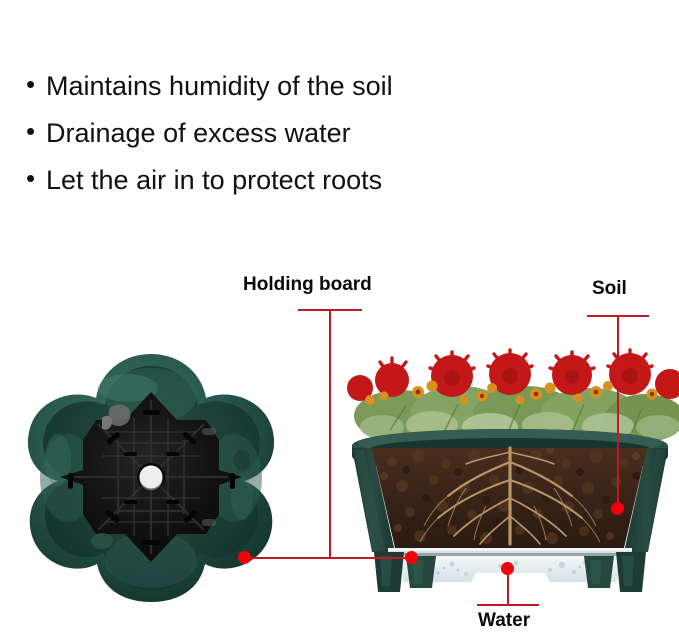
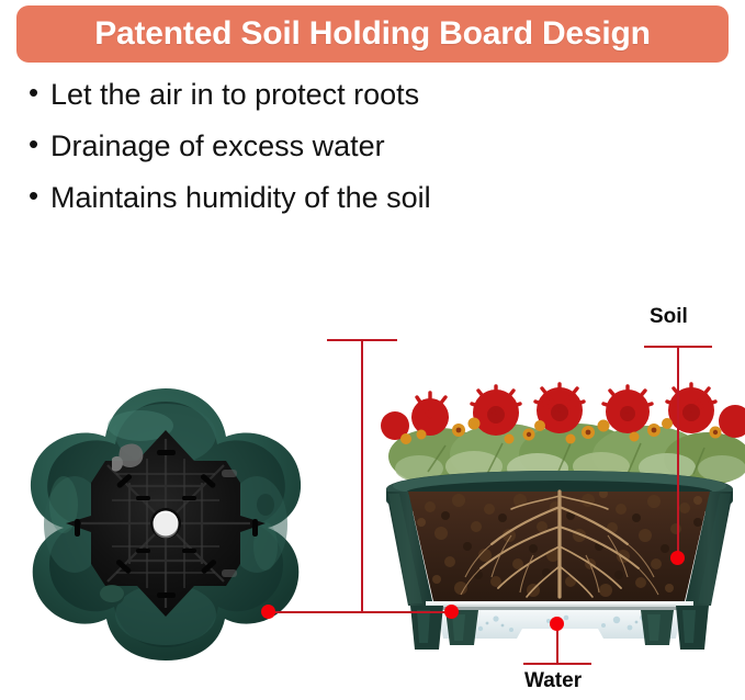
+ Patented Soil Holding Board Design
  •
- Maintains humidity of the soil
+ Let the air in to protect roots
  •
  Drainage of excess water
  •
- Let the air in to protect roots
+ Maintains humidity of the soil
- Holding board
  Soil
  Water
